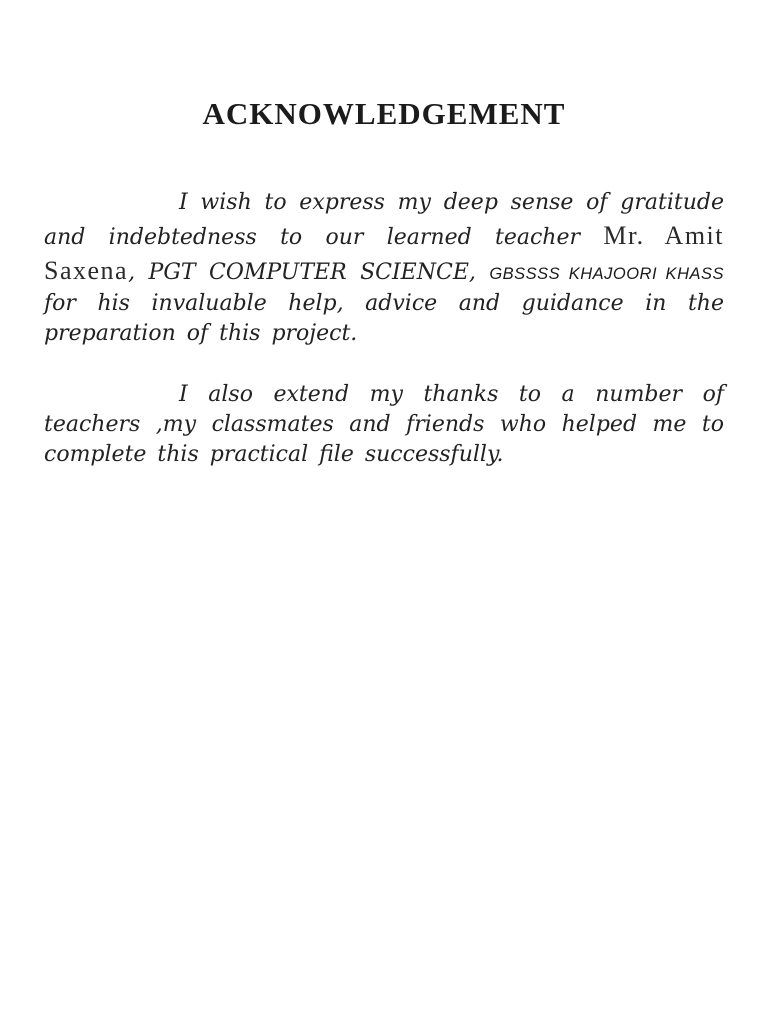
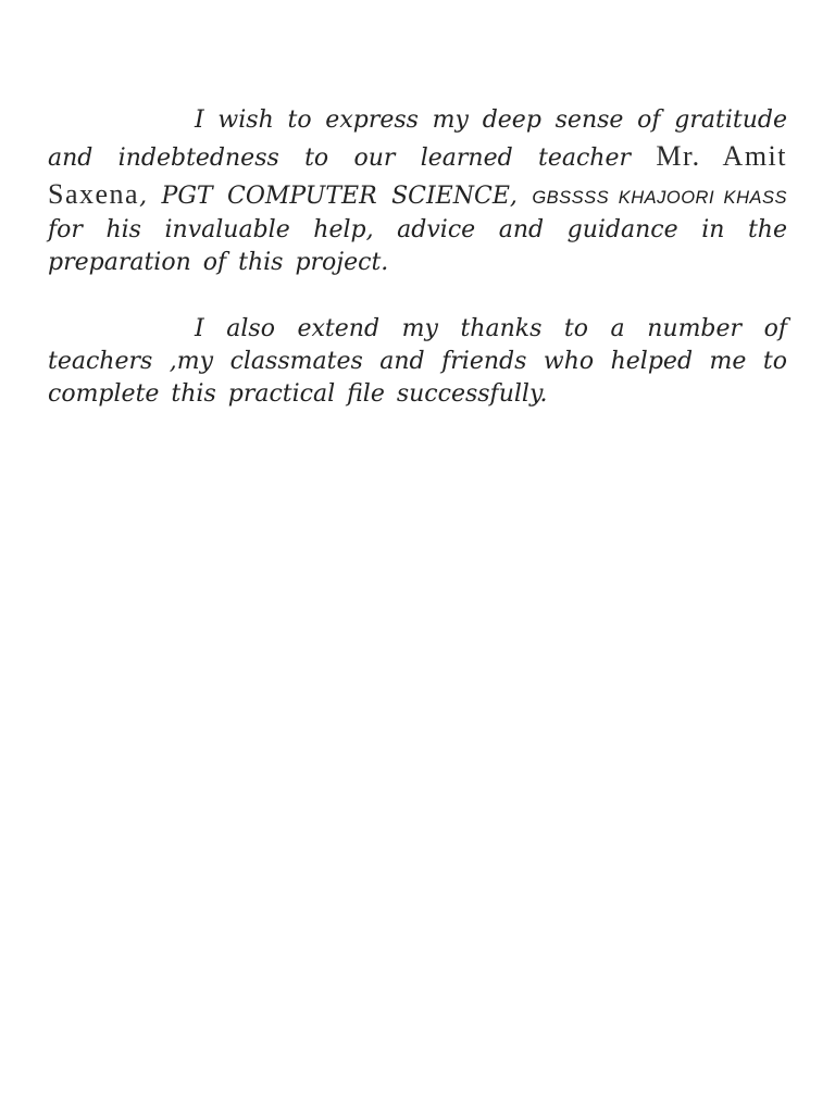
- ACKNOWLEDGEMENT
  I wish to express my deep sense of gratitude and indebtedness to our learned teacher Mr. Amit Saxena, PGT COMPUTER SCIENCE, GBSSSS KHAJOORI KHASS for his invaluable help, advice and guidance in the preparation of this project.
  I also extend my thanks to a number of teachers ,my classmates and friends who helped me to complete this practical file successfully.
